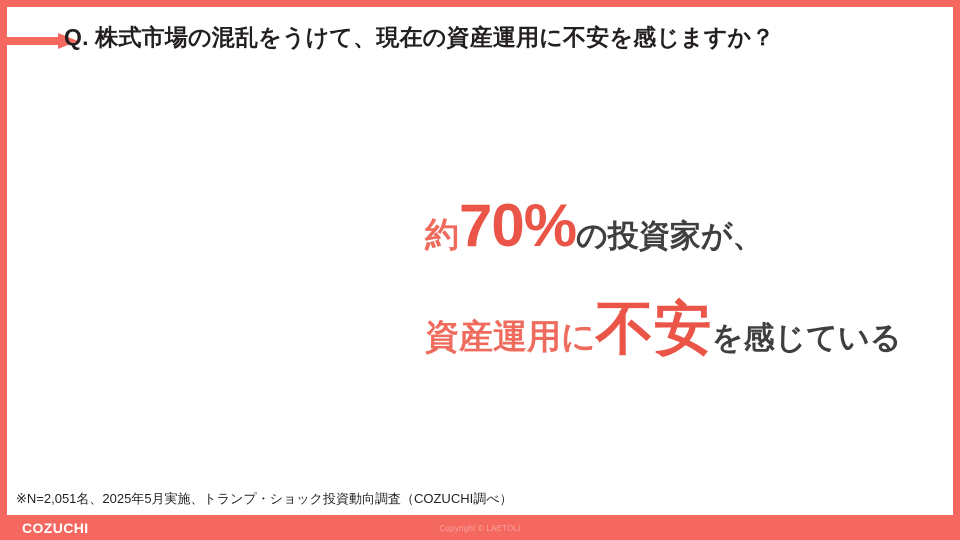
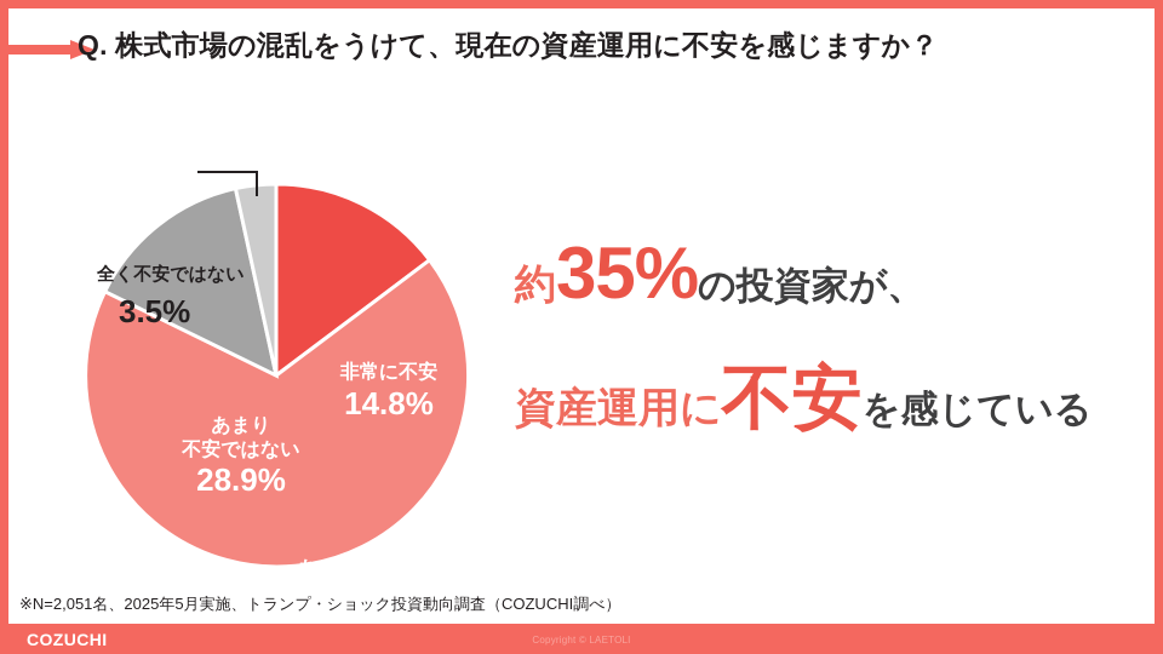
  Q. 株式市場の混乱をうけて、現在の資産運用に不安を感じますか？
+ 全く不安ではない
+ 3.5%
+ 非常に不安
+ 14.8%
+ ある程度不安
+ 52.9%
+ あまり
+ 不安ではない
+ 28.9%
- 約70%の投資家が、
+ 約35%の投資家が、
  資産運用に不安を感じている
  ※N=2,051名、2025年5月実施、トランプ・ショック投資動向調査（COZUCHI調べ）
  COZUCHI
  Copyright © LAETOLI
